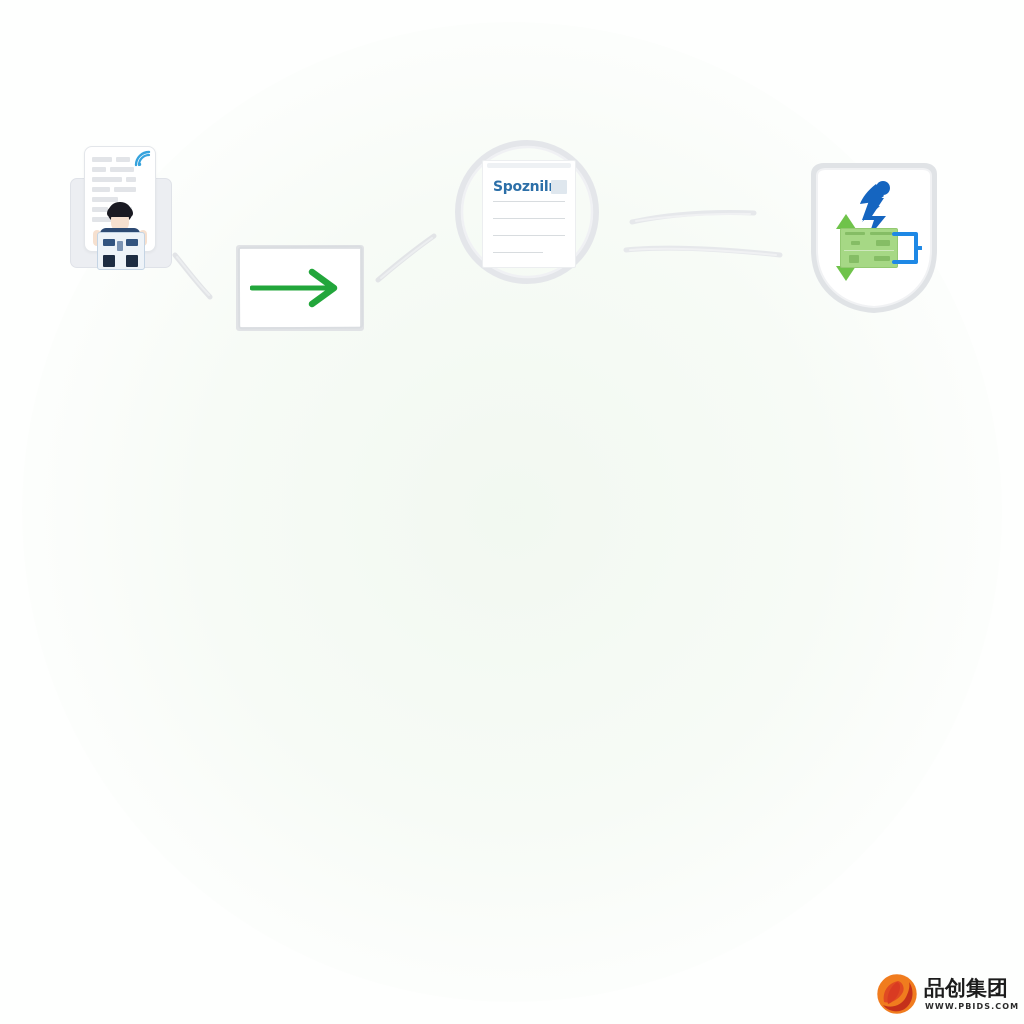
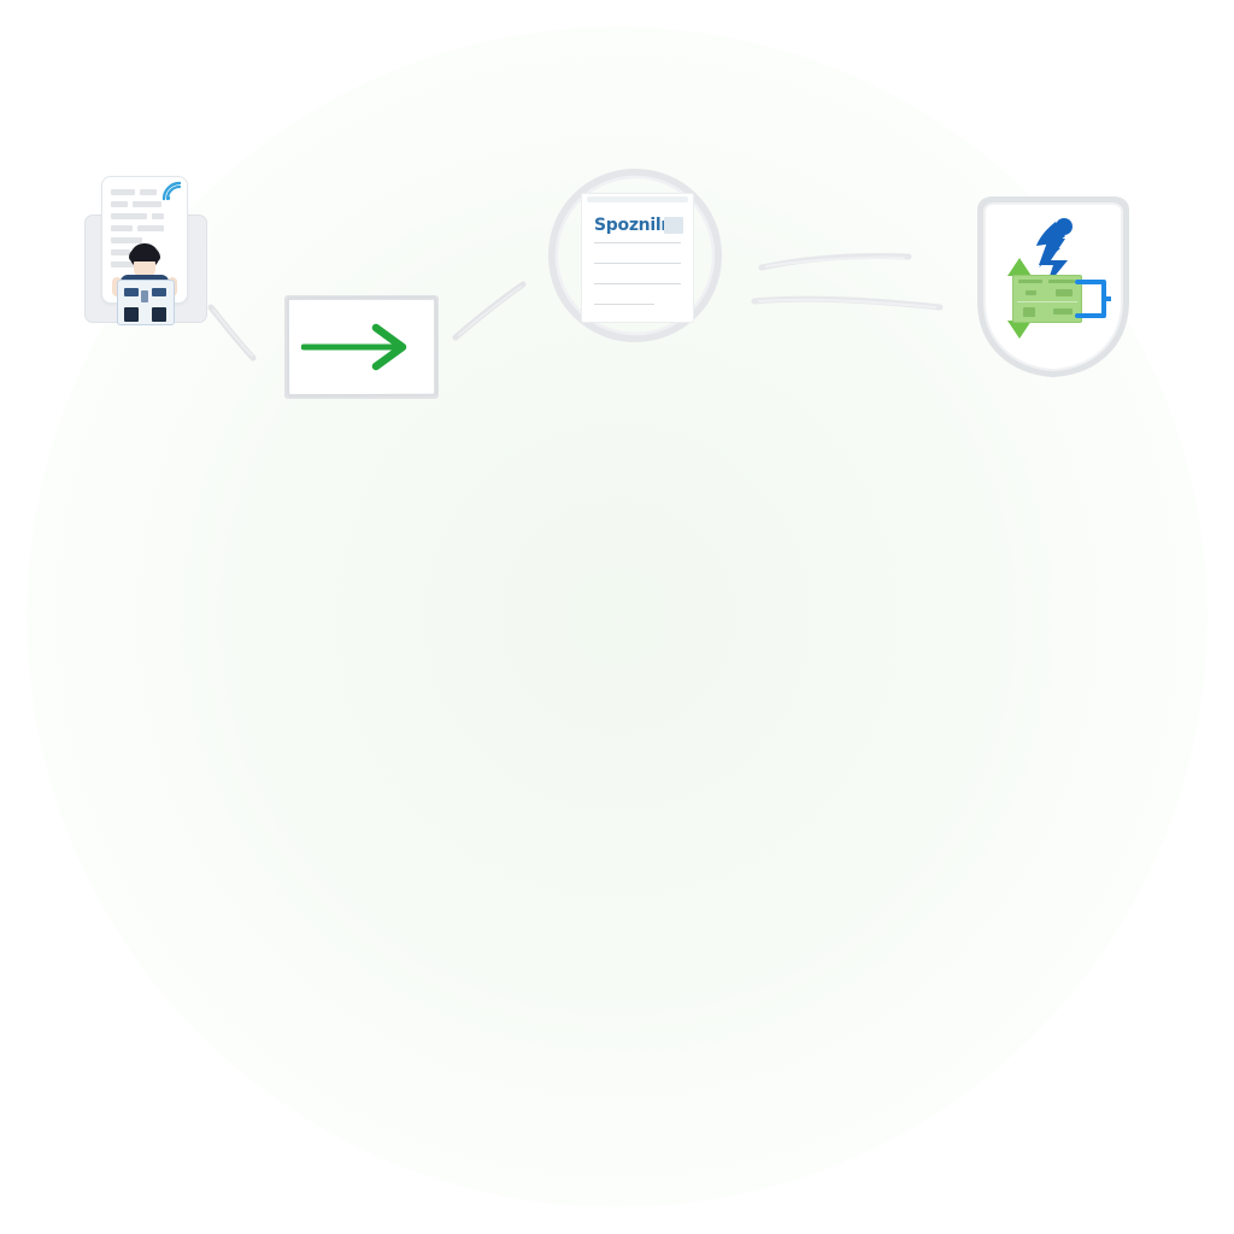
  Spoznil
- 品创集团
- WWW.PBIDS.COM
